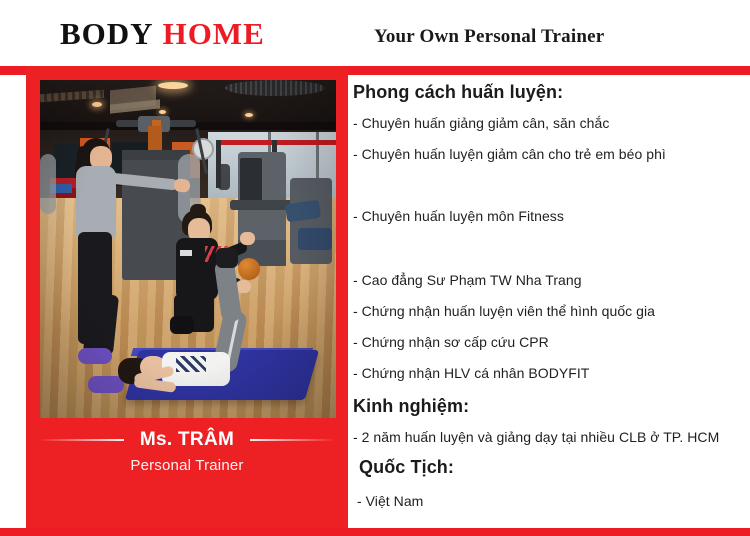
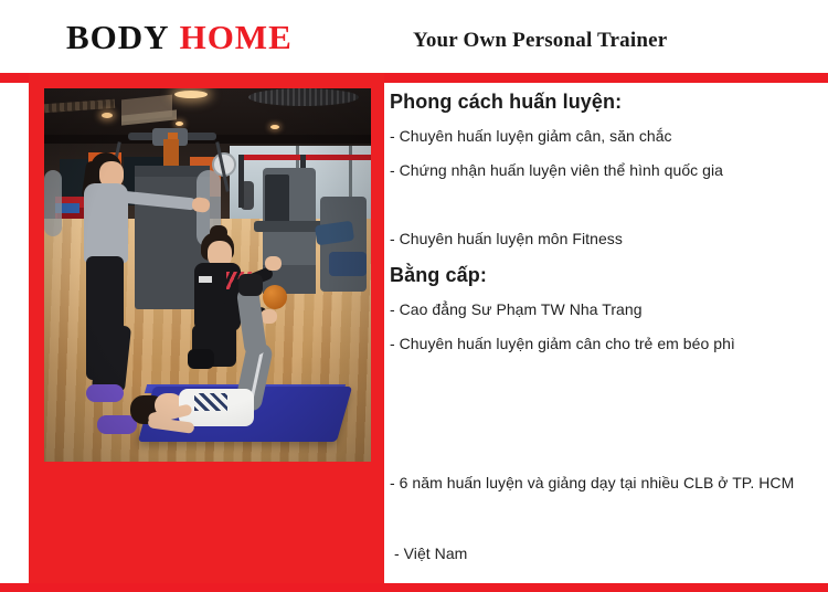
  BODY HOME
  Your Own Personal Trainer
- Ms. TRÂM
- Personal Trainer
  Phong cách huấn luyện:
- - Chuyên huấn giảng giảm cân, săn chắc
+ - Chuyên huấn luyện giảm cân, săn chắc
- - Chuyên huấn luyện giảm cân cho trẻ em béo phì
+ - Chứng nhận huấn luyện viên thể hình quốc gia
  - Chuyên huấn luyện môn Fitness
+ Bằng cấp:
  - Cao đẳng Sư Phạm TW Nha Trang
- - Chứng nhận huấn luyện viên thể hình quốc gia
+ - Chuyên huấn luyện giảm cân cho trẻ em béo phì
- - Chứng nhận sơ cấp cứu CPR
- - Chứng nhận HLV cá nhân BODYFIT
- Kinh nghiệm:
- - 2 năm huấn luyện và giảng dạy tại nhiều CLB ở TP. HCM
+ - 6 năm huấn luyện và giảng dạy tại nhiều CLB ở TP. HCM
- Quốc Tịch:
  - Việt Nam
